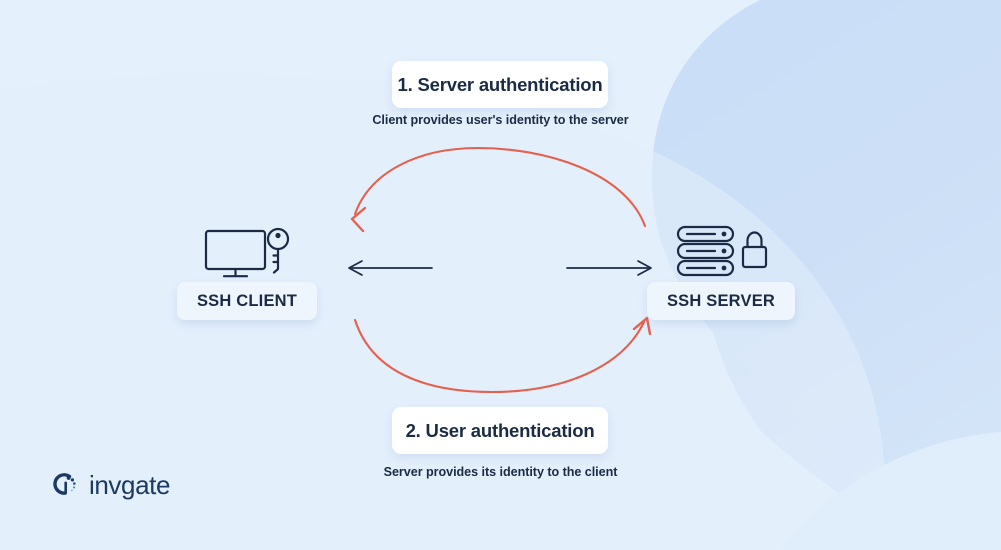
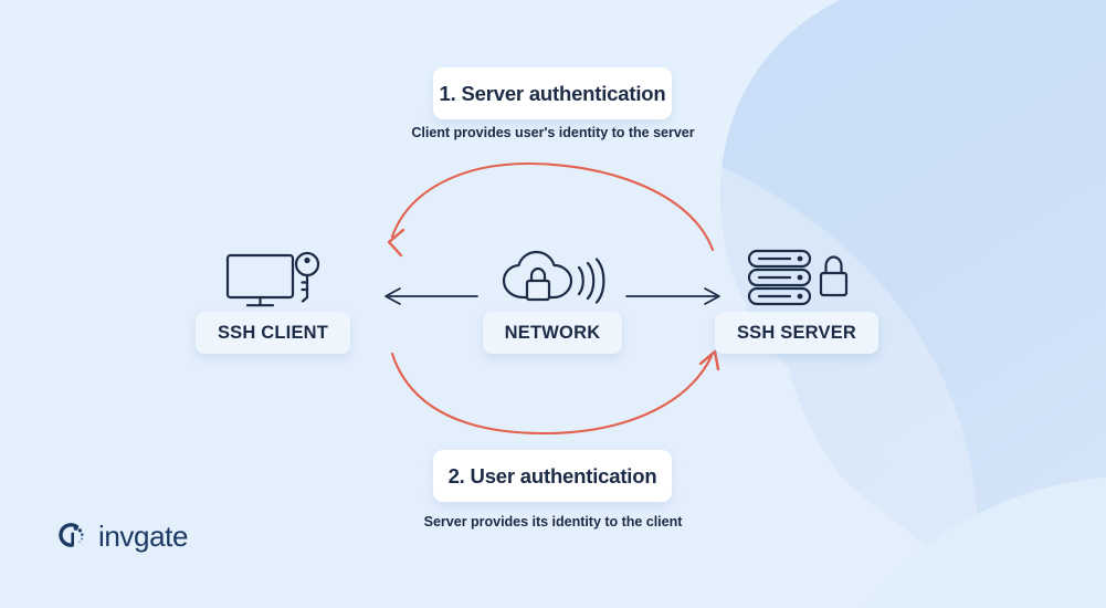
  1. Server authentication
  Client provides user's identity to the server
  2. User authentication
  Server provides its identity to the client
  SSH CLIENT
+ NETWORK
  SSH SERVER
  invgate
